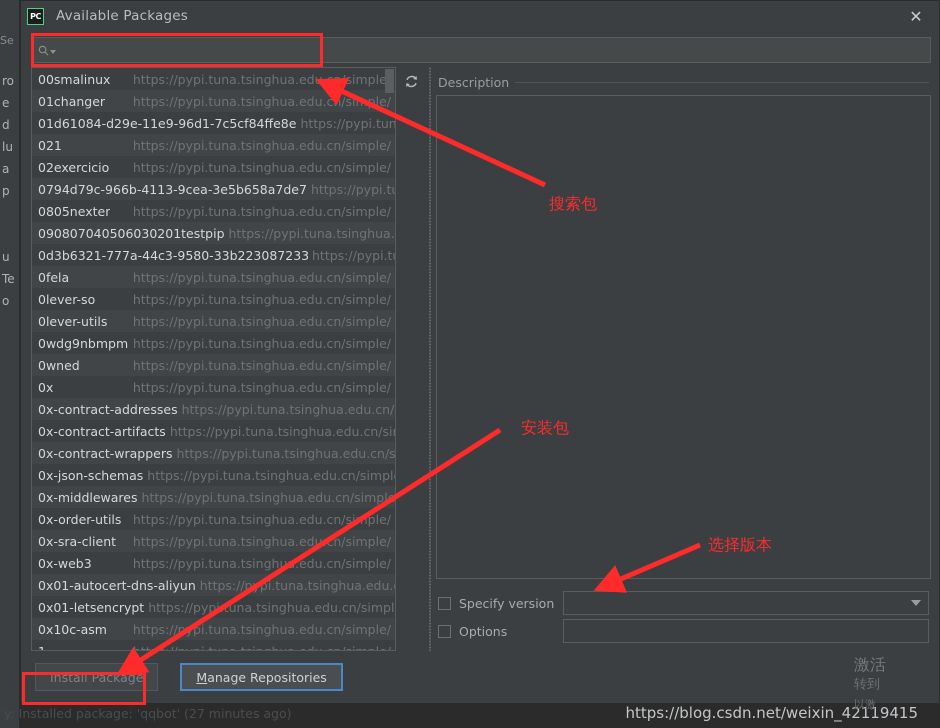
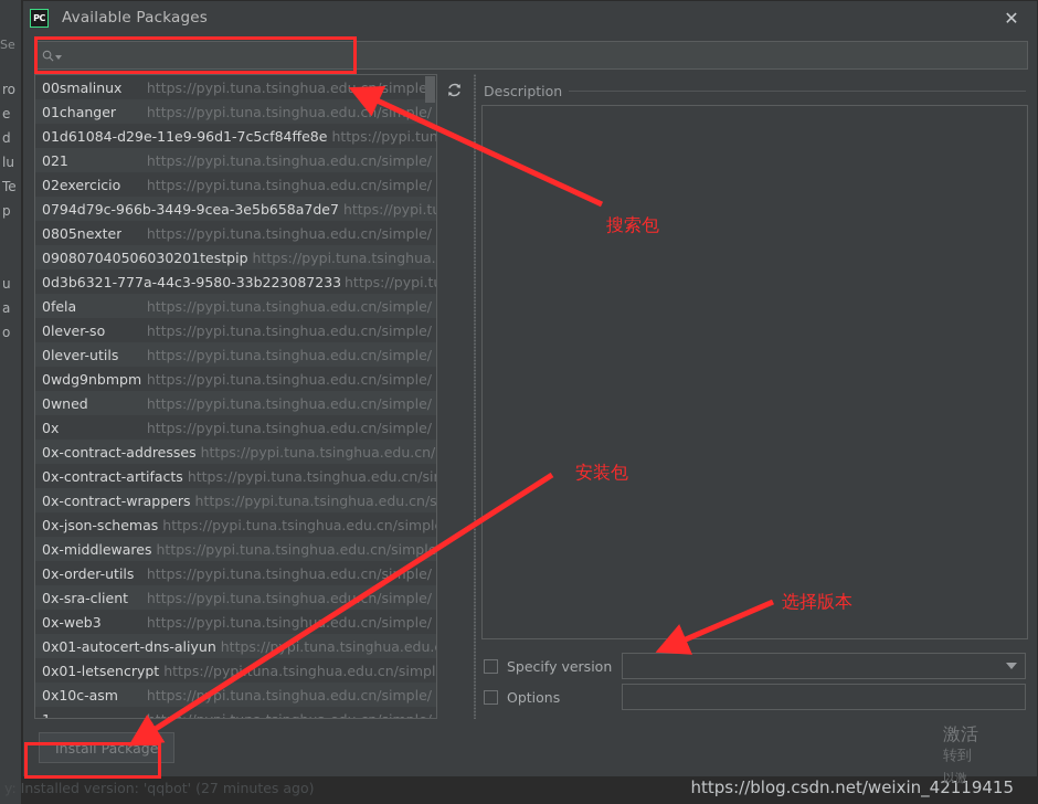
  Se
  ro
  e
  d
  lu
- a
+ Te
  p
  u
- Te
+ a
  o
- y: Installed package: 'qqbot' (27 minutes ago)
+ y: Installed version: 'qqbot' (27 minutes ago)
  PC
  Available Packages
  ✕
  00smalinux
  https://pypi.tuna.tsinghua.edu.cn/simple
  01changer
  https://pypi.tuna.tsinghua.edu.cn/siple/
  01d61084-d29e-11e9-96d1-7c5cf84ffe8e
  021
  https://pypi.tuna.tsinghua.edu.cn/simple/
  02exercicio
  https://pypi.tuna.tsinghua.edu.cn/simple/
- 0794d79c-966b-4113-9cea-3e5b658a7de7
+ 0794d79c-966b-3449-9cea-3e5b658a7de7
  0805nexter
  https://pypi.tuna.tsinghua.edu.cn/simple/
  090807040506030201testpip
  0d3b6321-777a-44c3-9580-33b223087233
  0fela
  https://pypi.tuna.tsinghua.edu.cn/simple/
  0lever-so
  https://pypi.tuna.tsinghua.edu.cn/simple/
  0lever-utils
  https://pypi.tuna.tsinghua.edu.cn/simple/
  0wdg9nbmpm
  https://pypi.tuna.tsinghua.edu.cn/simple/
  0wned
  https://pypi.tuna.tsinghua.edu.cn/simple/
  0x
  https://pypi.tuna.tsinghua.edu.cn/simple/
  0x-contract-addresses
  https://pypi.tuna.tsinghua.edu.cn/
  0x-contract-artifacts
  https://pypi.tuna.tsinghua.edu.cn/si
  0x-contract-wrappers
  https://pypi.tuna.tsinghua.edu.cn/s
  0x-json-schemas
  https://pypi.tuna.tsinghua.edu.cn/simpl
  0x-middlewares
  https://pypi.tuna.tsinghua.edu.cn/simpl
  0x-order-utils
  https://pypi.tuna.tsinghua.edu.cn/siple/
  0x-sra-client
  https://pypi.tuna.tsinghua.edun/simple/
  0x-web3
  https://pypi.tuna.tsinghu.edu.cn/simple/
  0x01-autocert-dns-aliyun
  https://ppi.tuna.tsinghua.edu.
  0x01-letsencrypt
  https://pypiuna.tsinghua.edu.cn/simpl
  0x10c-asm
  https://ppi.tuna.tsinghua.edu.cn/simple/
  Description
  Specify version
  Options
  Install Package
- M
- anage Repositories
  搜索包
  安装包
  选择版本
  https://blog.csdn.net/weixin_42119415
  激活
  转到
  以激
